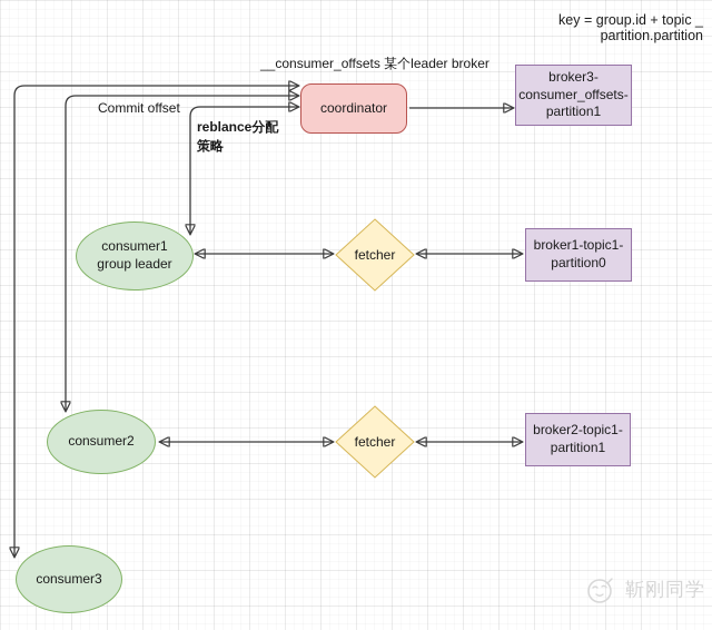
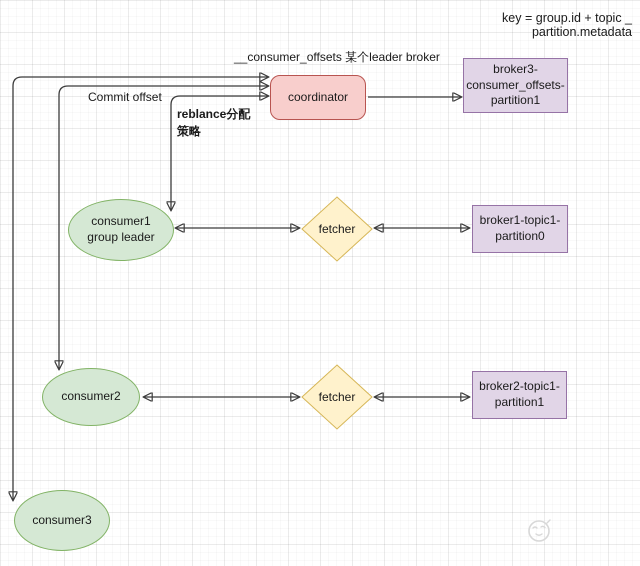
- key = group.id + topic _ partition.partition
+ key = group.id + topic _ partition.metadata
  __consumer_offsets 某个leader broker
  Commit offset
  reblance分配
  策略
  coordinator
  broker3-
  consumer_offsets-
  partition1
  consumer1
  group leader
  fetcher
  broker1-topic1-
  partition0
  consumer2
  fetcher
  broker2-topic1-
  partition1
  consumer3
- 靳刚同学
